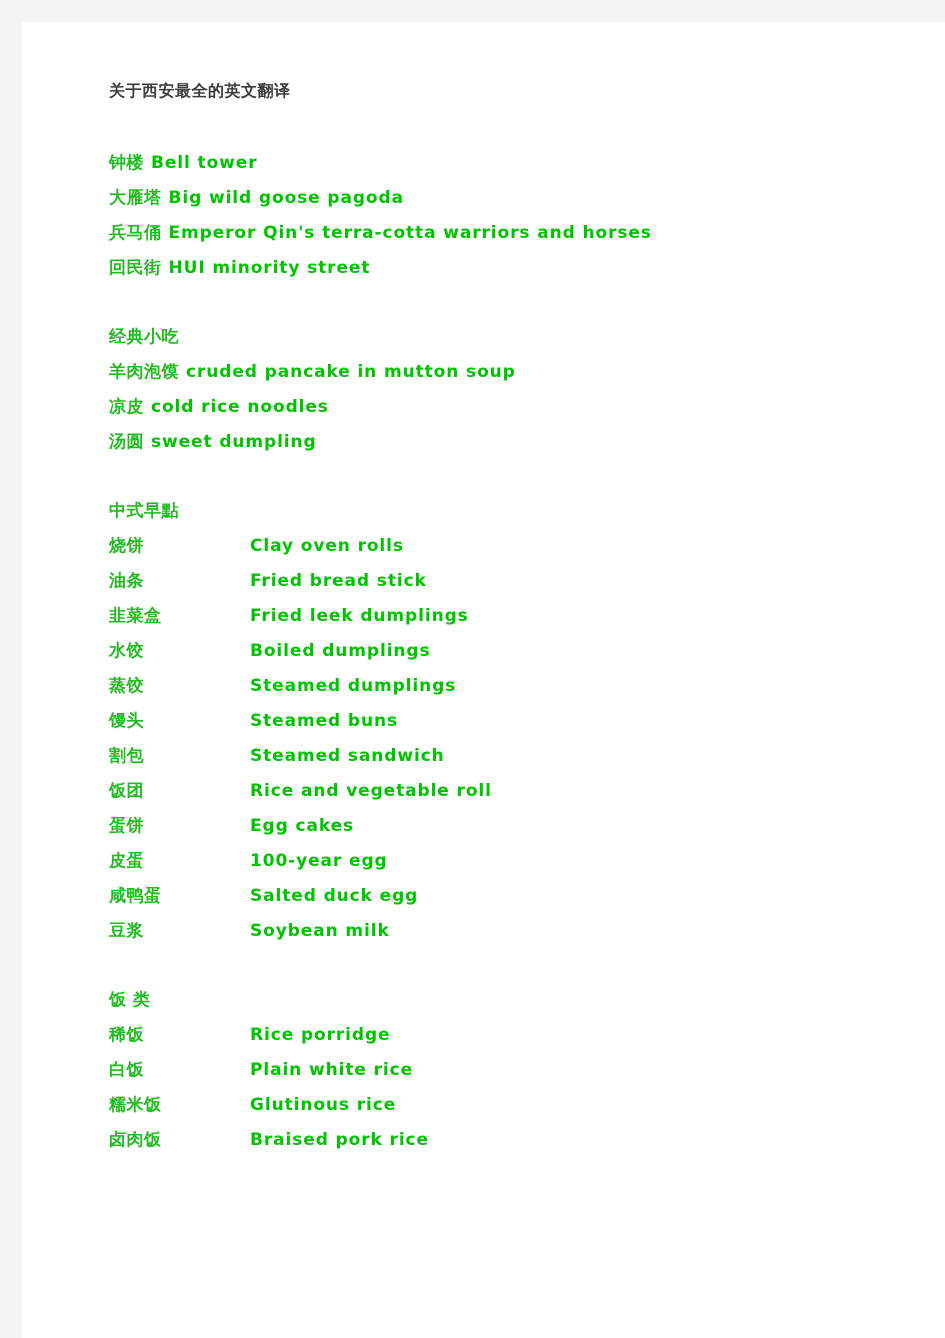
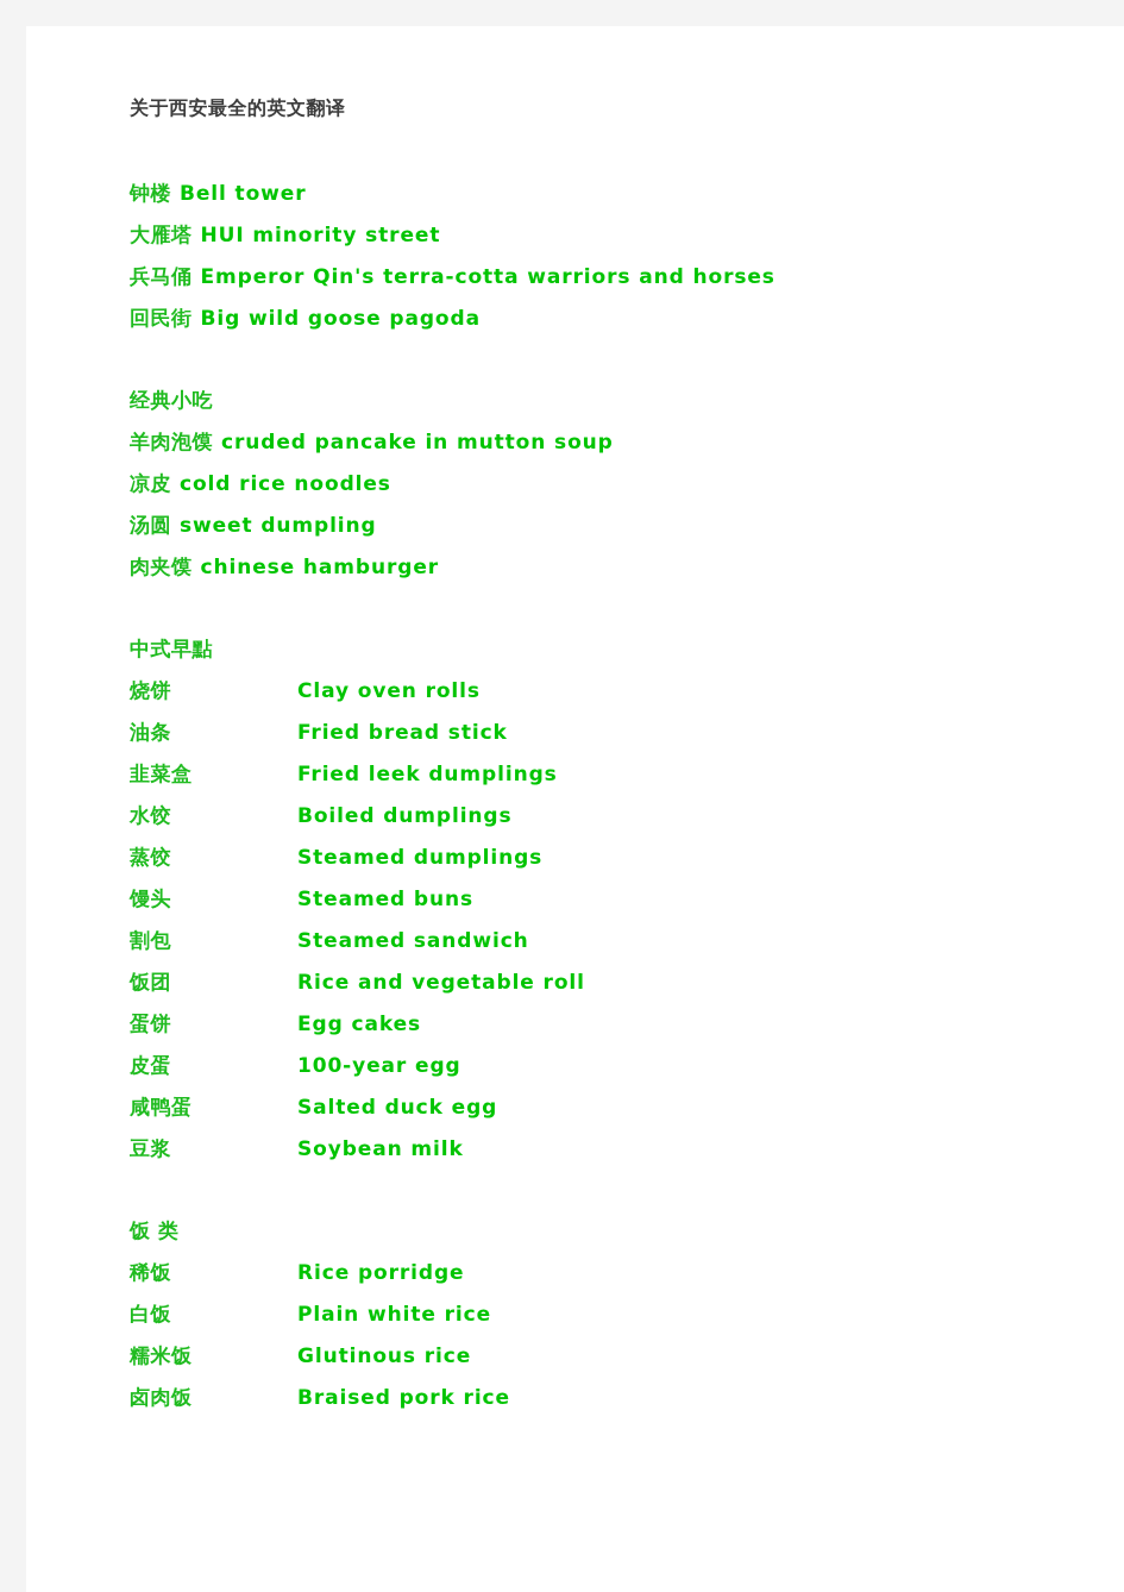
  关于西安最全的英文翻译
  钟楼 Bell tower
- 大雁塔 Big wild goose pagoda
+ 大雁塔 HUI minority street
  兵马俑 Emperor Qin's terra-cotta warriors and horses
- 回民街 HUI minority street
+ 回民街 Big wild goose pagoda
  经典小吃
  羊肉泡馍 cruded pancake in mutton soup
  凉皮 cold rice noodles
  汤圆 sweet dumpling
+ 肉夹馍 chinese hamburger
  中式早點
  烧饼 Clay oven rolls
  油条 Fried bread stick
  韭菜盒 Fried leek dumplings
  水饺 Boiled dumplings
  蒸饺 Steamed dumplings
  馒头 Steamed buns
  割包 Steamed sandwich
  饭团 Rice and vegetable roll
  蛋饼 Egg cakes
  皮蛋 100-year egg
  咸鸭蛋 Salted duck egg
  豆浆 Soybean milk
  饭 类
  稀饭 Rice porridge
  白饭 Plain white rice
  糯米饭 Glutinous rice
  卤肉饭 Braised pork rice
